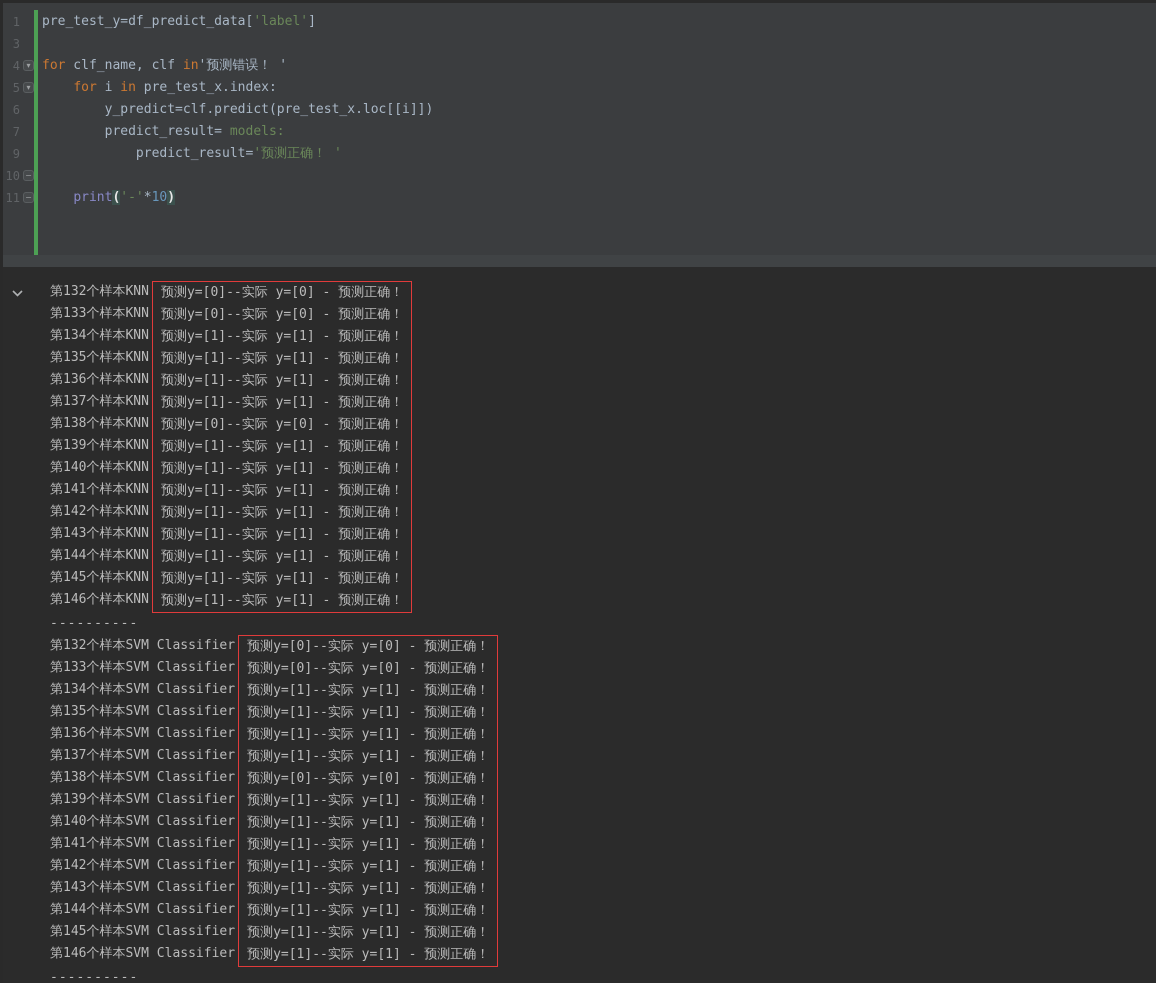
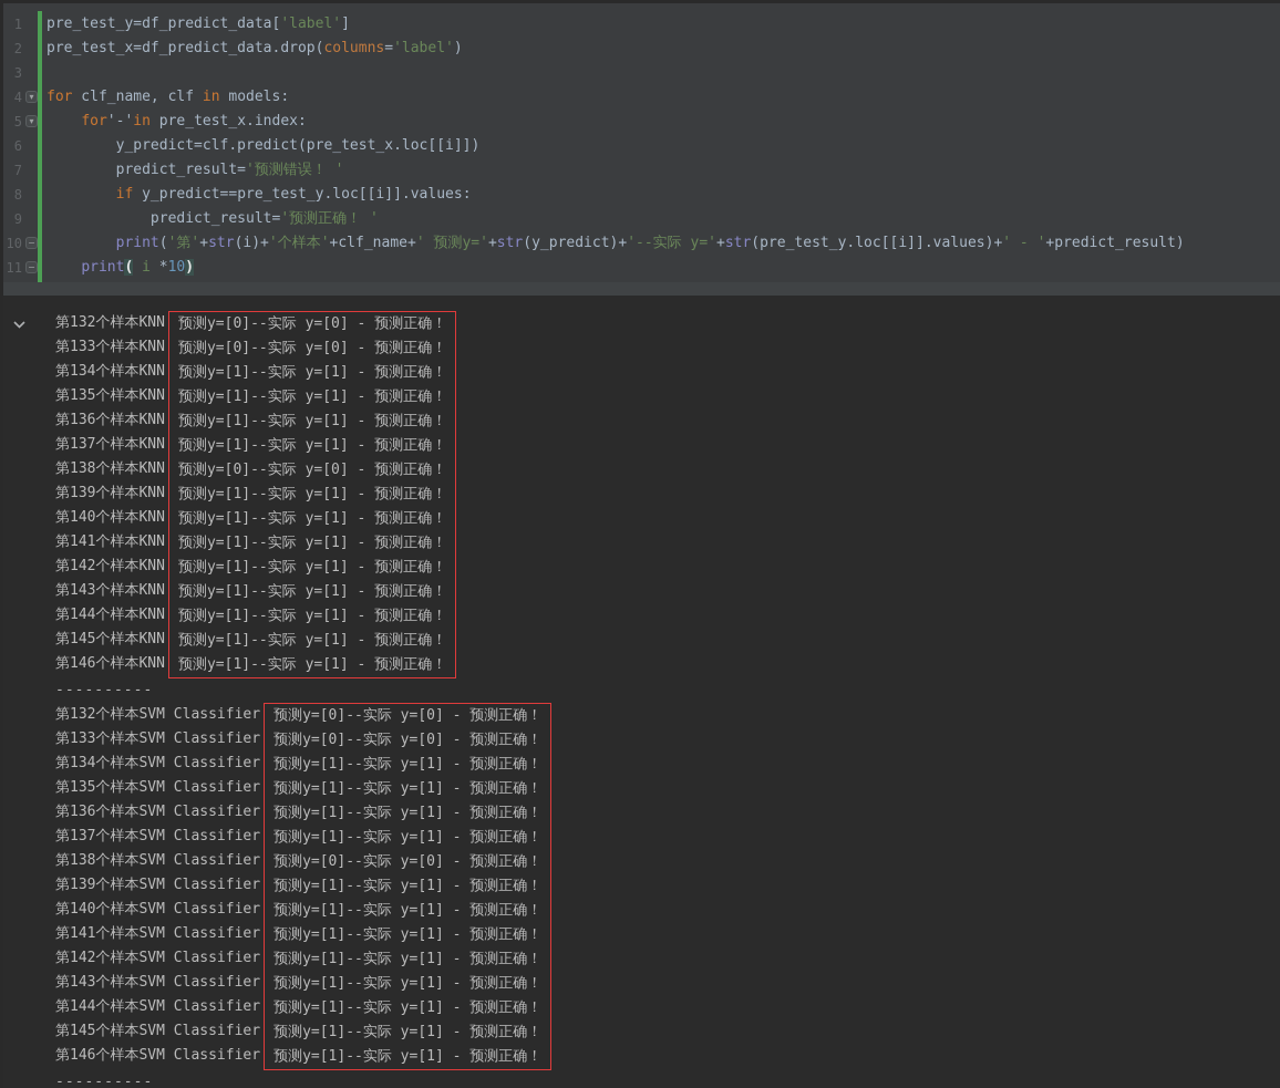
  1
  pre_test_y=df_predict_data['label']
+ 2
+ pre_test_x=df_predict_data.drop(columns='label')
  3
  4
  ▾
- for clf_name, clf in'预测错误！ '
+ for clf_name, clf in models:
  5
  ▾
- for i in pre_test_x.index:
+ for'-'in pre_test_x.index:
  6
  y_predict=clf.predict(pre_test_x.loc[[i]])
  7
- predict_result= models:
+ predict_result='预测错误！ '
+ 8
+ if y_predict==pre_test_y.loc[[i]].values:
  9
  predict_result='预测正确！ '
  10
  −
+ print('第'+str(i)+'个样本'+clf_name+' 预测y='+str(y_predict)+'--实际 y='+str(pre_test_y.loc[[i]].values)+' - '+predict_result)
  11
  −
- print('-'*10)
+ print( i *10)
  第132个样本KNN
  第133个样本KNN
  第134个样本KNN
  第135个样本KNN
  第136个样本KNN
  第137个样本KNN
  第138个样本KNN
  第139个样本KNN
  第140个样本KNN
  第141个样本KNN
  第142个样本KNN
  第143个样本KNN
  第144个样本KNN
  第145个样本KNN
  第146个样本KNN
  预测y=[0]--实际 y=[0] - 预测正确！
  预测y=[0]--实际 y=[0] - 预测正确！
  预测y=[1]--实际 y=[1] - 预测正确！
  预测y=[1]--实际 y=[1] - 预测正确！
  预测y=[1]--实际 y=[1] - 预测正确！
  预测y=[1]--实际 y=[1] - 预测正确！
  预测y=[0]--实际 y=[0] - 预测正确！
  预测y=[1]--实际 y=[1] - 预测正确！
  预测y=[1]--实际 y=[1] - 预测正确！
  预测y=[1]--实际 y=[1] - 预测正确！
  预测y=[1]--实际 y=[1] - 预测正确！
  预测y=[1]--实际 y=[1] - 预测正确！
  预测y=[1]--实际 y=[1] - 预测正确！
  预测y=[1]--实际 y=[1] - 预测正确！
  预测y=[1]--实际 y=[1] - 预测正确！
  ----------
  第132个样本SVM Classifier
  第133个样本SVM Classifier
  第134个样本SVM Classifier
  第135个样本SVM Classifier
  第136个样本SVM Classifier
  第137个样本SVM Classifier
  第138个样本SVM Classifier
  第139个样本SVM Classifier
  第140个样本SVM Classifier
  第141个样本SVM Classifier
  第142个样本SVM Classifier
  第143个样本SVM Classifier
  第144个样本SVM Classifier
  第145个样本SVM Classifier
  第146个样本SVM Classifier
  预测y=[0]--实际 y=[0] - 预测正确！
  预测y=[0]--实际 y=[0] - 预测正确！
  预测y=[1]--实际 y=[1] - 预测正确！
  预测y=[1]--实际 y=[1] - 预测正确！
  预测y=[1]--实际 y=[1] - 预测正确！
  预测y=[1]--实际 y=[1] - 预测正确！
  预测y=[0]--实际 y=[0] - 预测正确！
  预测y=[1]--实际 y=[1] - 预测正确！
  预测y=[1]--实际 y=[1] - 预测正确！
  预测y=[1]--实际 y=[1] - 预测正确！
  预测y=[1]--实际 y=[1] - 预测正确！
  预测y=[1]--实际 y=[1] - 预测正确！
  预测y=[1]--实际 y=[1] - 预测正确！
  预测y=[1]--实际 y=[1] - 预测正确！
  预测y=[1]--实际 y=[1] - 预测正确！
  ----------
